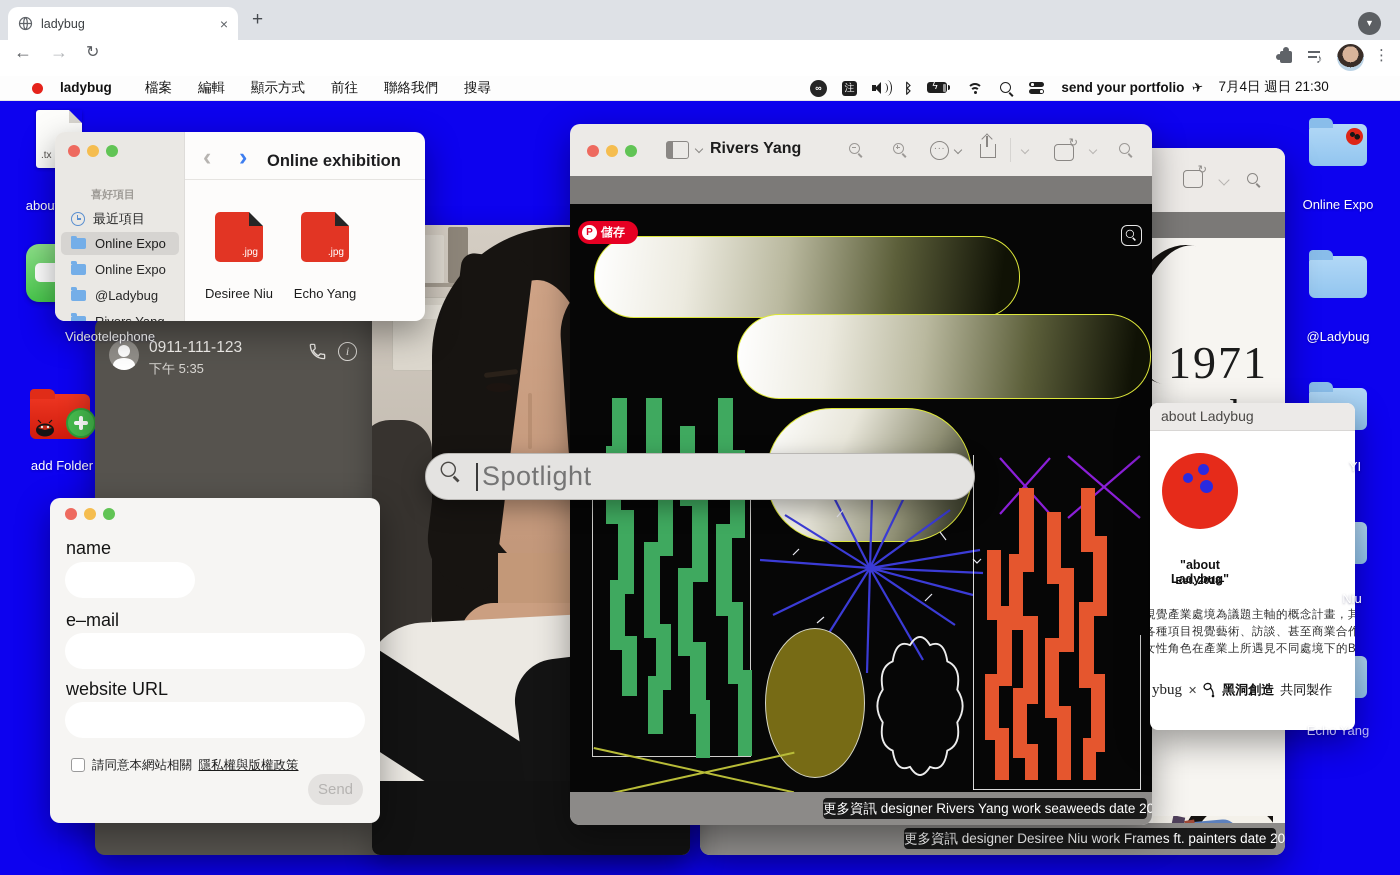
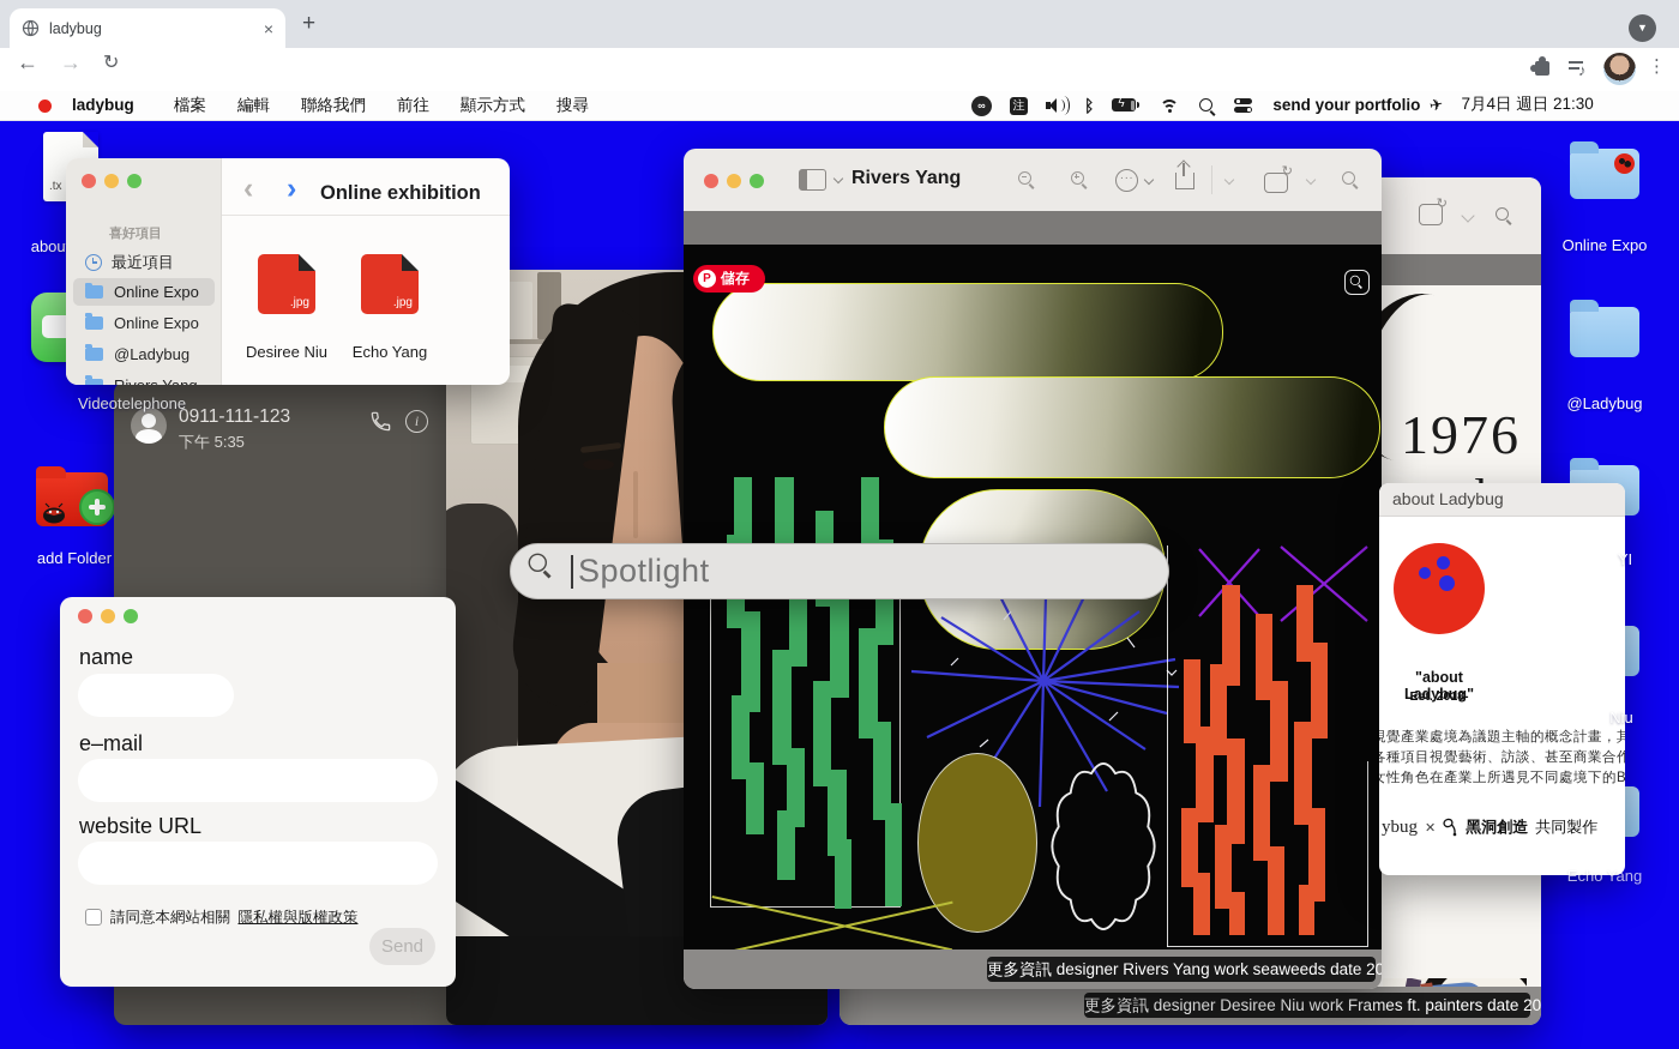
  ladybug
  ×
  +
  ▼
  ←
  →
  ↻
  ♪
  ⋮
  ladybug
  檔案
  編輯
- 顯示方式
+ 聯絡我們
  前往
- 聯絡我們
+ 顯示方式
  搜尋
  ∞
  注
  ᛒ
  ϟ
  7月4日 週日 21:30
  .tx
  abou
  add Folder
  ↻
- 1971
+ 1976
  更多資訊 designer Desiree Niu work Frames ft. painters date 20
  0911-111-123
  下午 5:35
  i
  Videotelephone
  Rivers Yang
  ···
  ↻
  P
  儲存
  更多資訊 designer Rivers Yang work seaweeds date 20
  about Ladybug
  "about Ladybug"
  Est. 2018-
  視覺產業處境為議題主軸的概念計畫，其
  各種項目視覺藝術、訪談、甚至商業合作
  女性角色在產業上所遇見不同處境下的B
  ybug
  ✕
  黑洞創造
  共同製作
  Online Expo
  @Ladybug
  YI
  Niu
  Echo Yang
  喜好項目
  最近項目
  Online Expo
  Online Expo
  @Ladybug
  ‹
  ›
  Online exhibition
  .jpg
  Desiree Niu
  .jpg
  Echo Yang
  name
  e–mail
  website URL
  請同意本網站相關 隱私權與版權政策
  Send
  Spotlight
